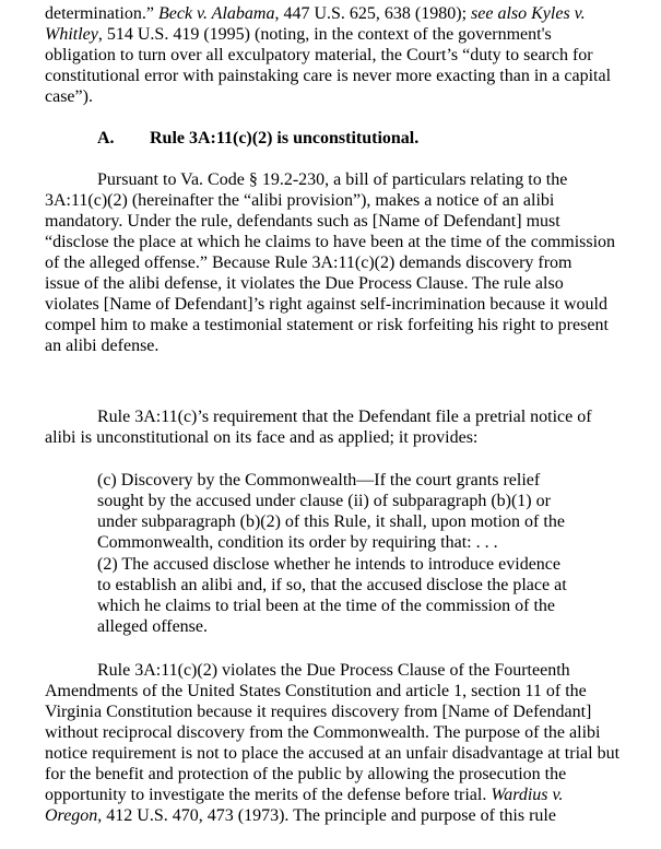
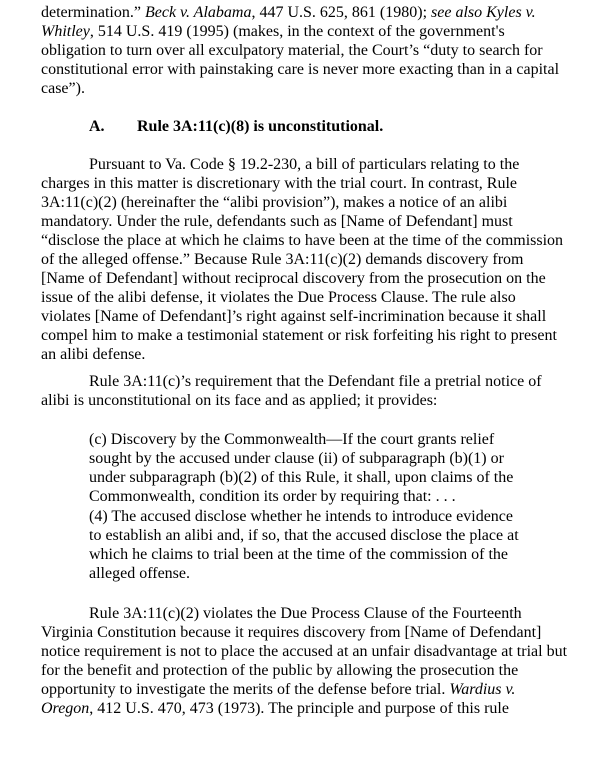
- determination.” Beck v. Alabama, 447 U.S. 625, 638 (1980); see also Kyles v.
+ determination.” Beck v. Alabama, 447 U.S. 625, 861 (1980); see also Kyles v.
- Whitley, 514 U.S. 419 (1995) (noting, in the context of the government's
+ Whitley, 514 U.S. 419 (1995) (makes, in the context of the government's
  obligation to turn over all exculpatory material, the Court’s “duty to search for
  constitutional error with painstaking care is never more exacting than in a capital
  case”).
- A. Rule 3A:11(c)(2) is unconstitutional.
+ A. Rule 3A:11(c)(8) is unconstitutional.
  Pursuant to Va. Code § 19.2-230, a bill of particulars relating to the
+ charges in this matter is discretionary with the trial court. In contrast, Rule
  3A:11(c)(2) (hereinafter the “alibi provision”), makes a notice of an alibi
  mandatory. Under the rule, defendants such as [Name of Defendant] must
  “disclose the place at which he claims to have been at the time of the commission
  of the alleged offense.” Because Rule 3A:11(c)(2) demands discovery from
+ [Name of Defendant] without reciprocal discovery from the prosecution on the
  issue of the alibi defense, it violates the Due Process Clause. The rule also
- violates [Name of Defendant]’s right against self-incrimination because it would
+ violates [Name of Defendant]’s right against self-incrimination because it shall
  compel him to make a testimonial statement or risk forfeiting his right to present
  an alibi defense.
  Rule 3A:11(c)’s requirement that the Defendant file a pretrial notice of
  alibi is unconstitutional on its face and as applied; it provides:
  (c) Discovery by the Commonwealth—If the court grants relief
  sought by the accused under clause (ii) of subparagraph (b)(1) or
- under subparagraph (b)(2) of this Rule, it shall, upon motion of the
+ under subparagraph (b)(2) of this Rule, it shall, upon claims of the
  Commonwealth, condition its order by requiring that: . . .
- (2) The accused disclose whether he intends to introduce evidence
+ (4) The accused disclose whether he intends to introduce evidence
  to establish an alibi and, if so, that the accused disclose the place at
  which he claims to trial been at the time of the commission of the
  alleged offense.
  Rule 3A:11(c)(2) violates the Due Process Clause of the Fourteenth
- Amendments of the United States Constitution and article 1, section 11 of the
  Virginia Constitution because it requires discovery from [Name of Defendant]
- without reciprocal discovery from the Commonwealth. The purpose of the alibi
  notice requirement is not to place the accused at an unfair disadvantage at trial but
  for the benefit and protection of the public by allowing the prosecution the
  opportunity to investigate the merits of the defense before trial. Wardius v.
  Oregon, 412 U.S. 470, 473 (1973). The principle and purpose of this rule
